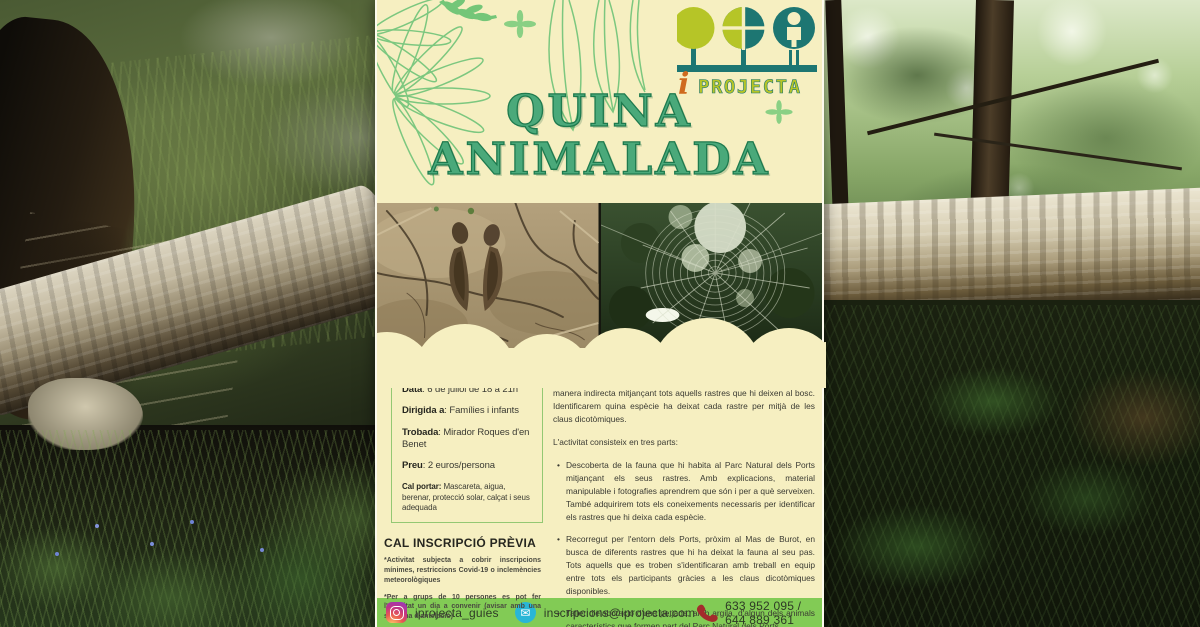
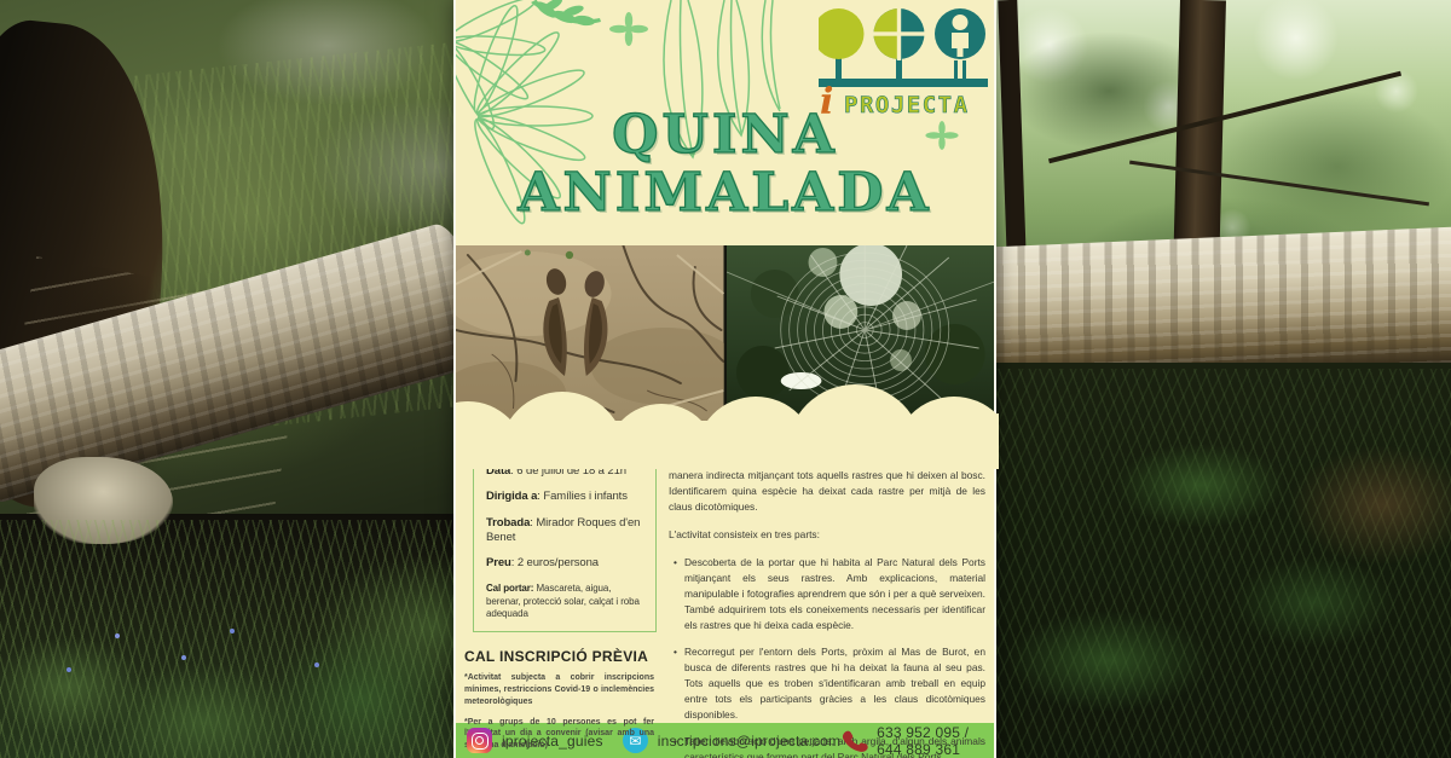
  i
  PROJECTA
  QUINA
  ANIMALADA
  Data: 6 de juliol de 18 a 21h
  Dirigida a: Famílies i infants
  Trobada: Mirador Roques d'en Benet
  Preu: 2 euros/persona
- Cal portar: Mascareta, aigua, berenar, protecció solar, calçat i seus adequada
+ Cal portar: Mascareta, aigua, berenar, protecció solar, calçat i roba adequada
  CAL INSCRIPCIÓ PRÈVIA
  manera indirecta mitjançant tots aquells rastres que hi deixen al bosc. Identificarem quina espècie ha deixat cada rastre per mitjà de les claus dicotòmiques.
  L'activitat consisteix en tres parts:
- Descoberta de la fauna que hi habita al Parc Natural dels Ports mitjançant els seus rastres. Amb explicacions, material manipulable i fotografies aprendrem que són i per a què serveixen. També adquirirem tots els coneixements necessaris per identificar els rastres que hi deixa cada espècie.
+ Descoberta de la portar que hi habita al Parc Natural dels Ports mitjançant els seus rastres. Amb explicacions, material manipulable i fotografies aprendrem que són i per a què serveixen. També adquirirem tots els coneixements necessaris per identificar els rastres que hi deixa cada espècie.
  Recorregut per l'entorn dels Ports, pròxim al Mas de Burot, en busca de diferents rastres que hi ha deixat la fauna al seu pas. Tots aquells que es troben s'identificaran amb treball en equip entre tots els participants gràcies a les claus dicotòmiques disponibles.
  Taller d'elaboració d'una petjada, ab argila, d'algun dels animals característics que formen part del Parc Natural dels Ports.
  iprojecta_guies
  inscripcions@iprojecta.com
  633 952 095 / 644 889 361
